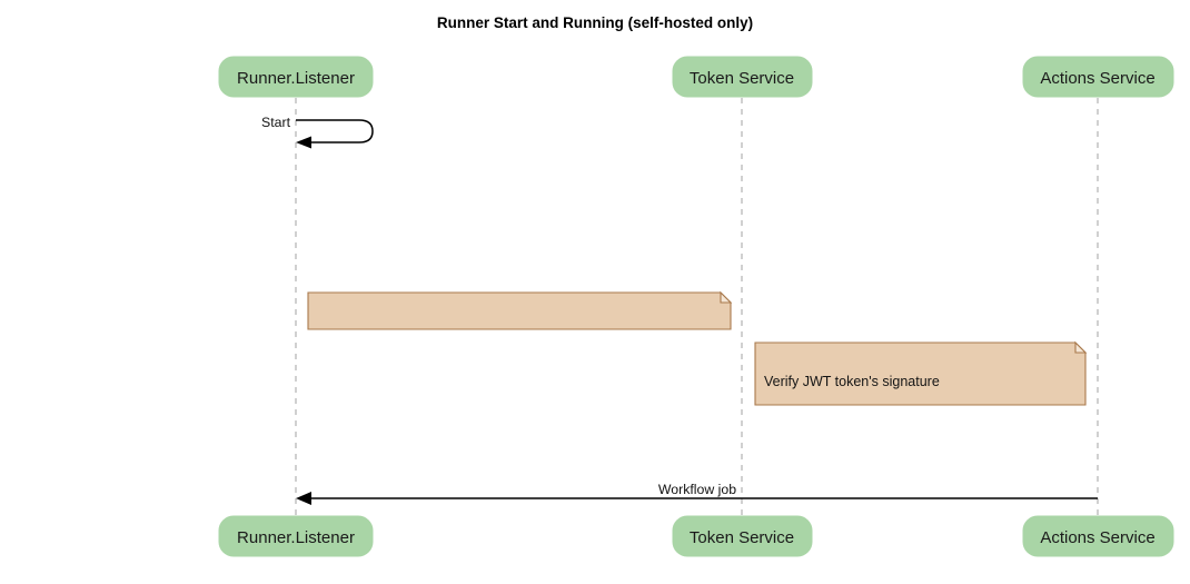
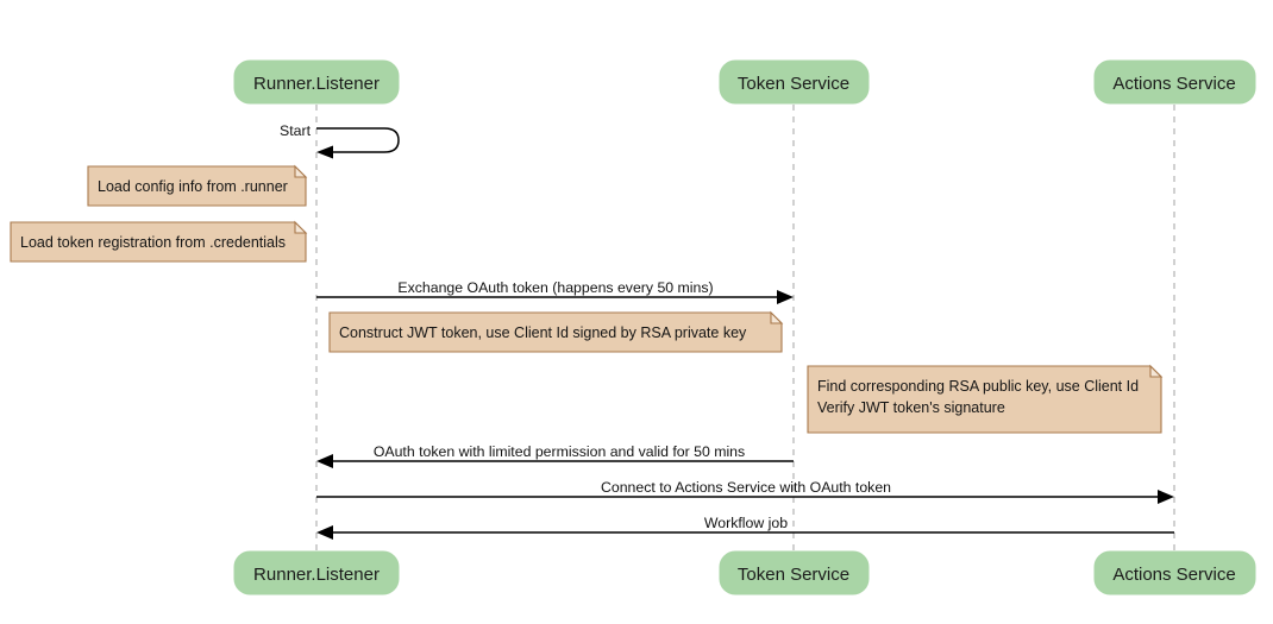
- Runner Start and Running (self-hosted only)
  Runner.Listener
  Token Service
  Actions Service
  Start
+ Load config info from .runner
+ Load token registration from .credentials
+ Exchange OAuth token (happens every 50 mins)
+ Construct JWT token, use Client Id signed by RSA private key
+ Find corresponding RSA public key, use Client Id
  Verify JWT token's signature
+ OAuth token with limited permission and valid for 50 mins
+ Connect to Actions Service with OAuth token
  Workflow job
  Runner.Listener
  Token Service
  Actions Service
